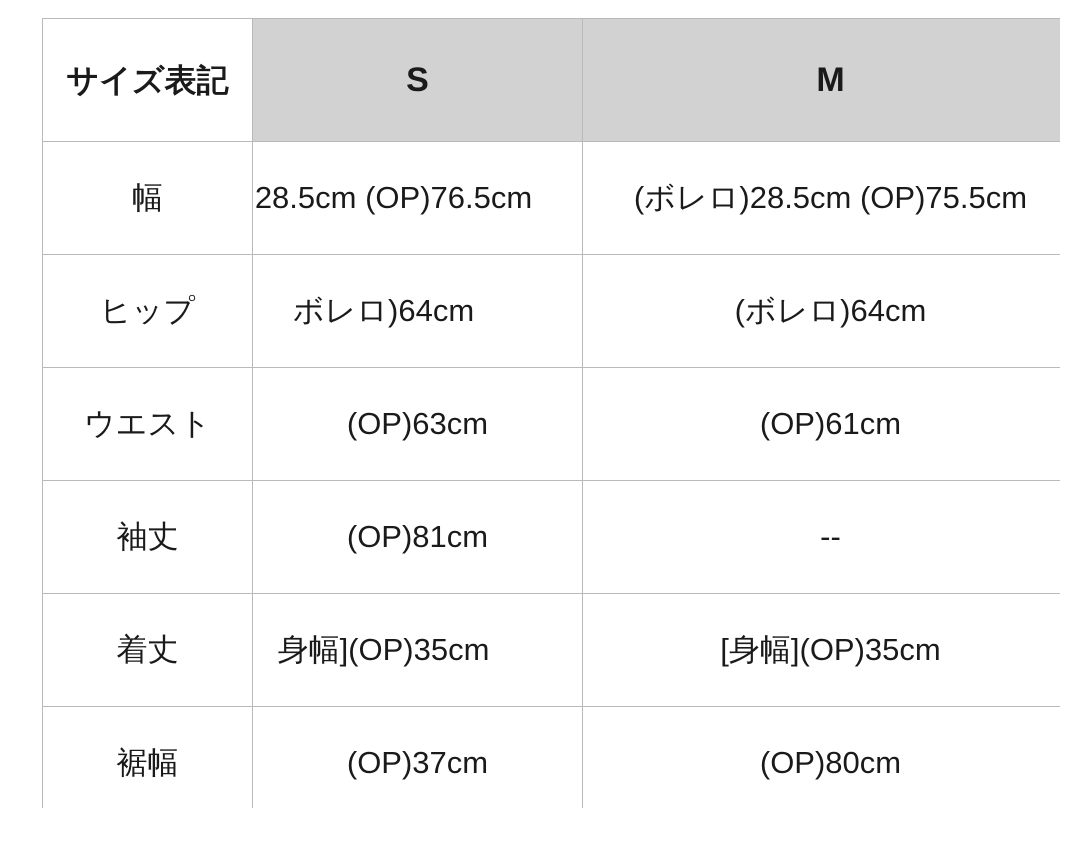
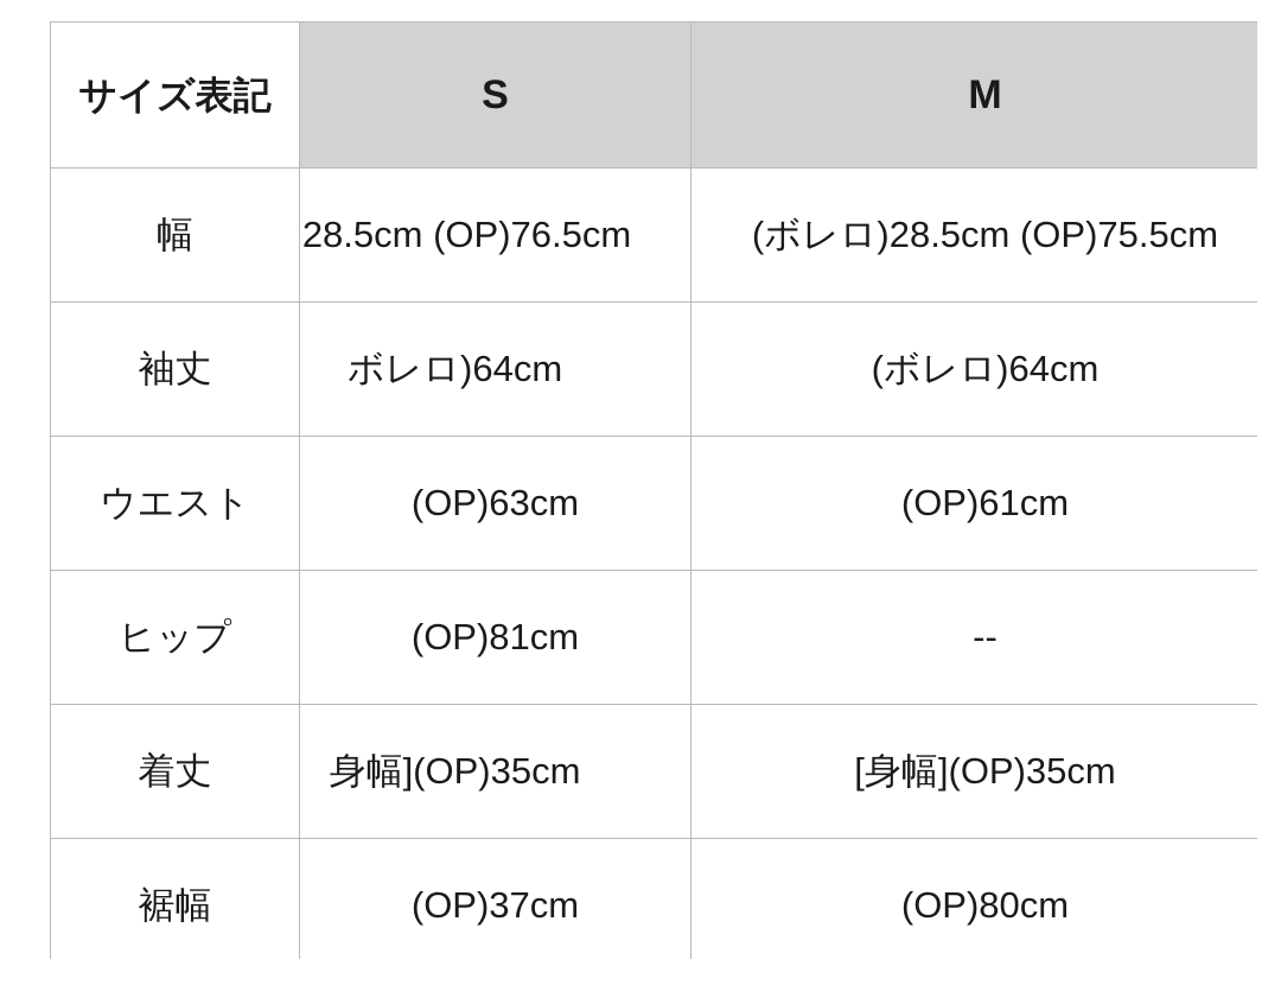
  サイズ表記	S	M
  幅	28.5cm (OP)76.5cm	(ボレロ)28.5cm (OP)75.5cm
- ヒップ	ボレロ)64cm	(ボレロ)64cm
+ 袖丈	ボレロ)64cm	(ボレロ)64cm
  ウエスト	(OP)63cm	(OP)61cm
- 袖丈	(OP)81cm	--
+ ヒップ	(OP)81cm	--
  着丈	身幅](OP)35cm	[身幅](OP)35cm
  裾幅	(OP)37cm	(OP)80cm
